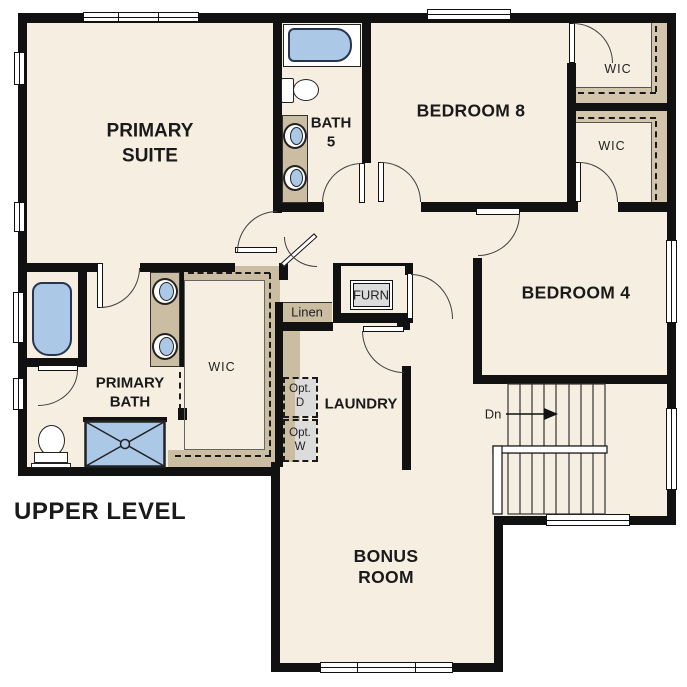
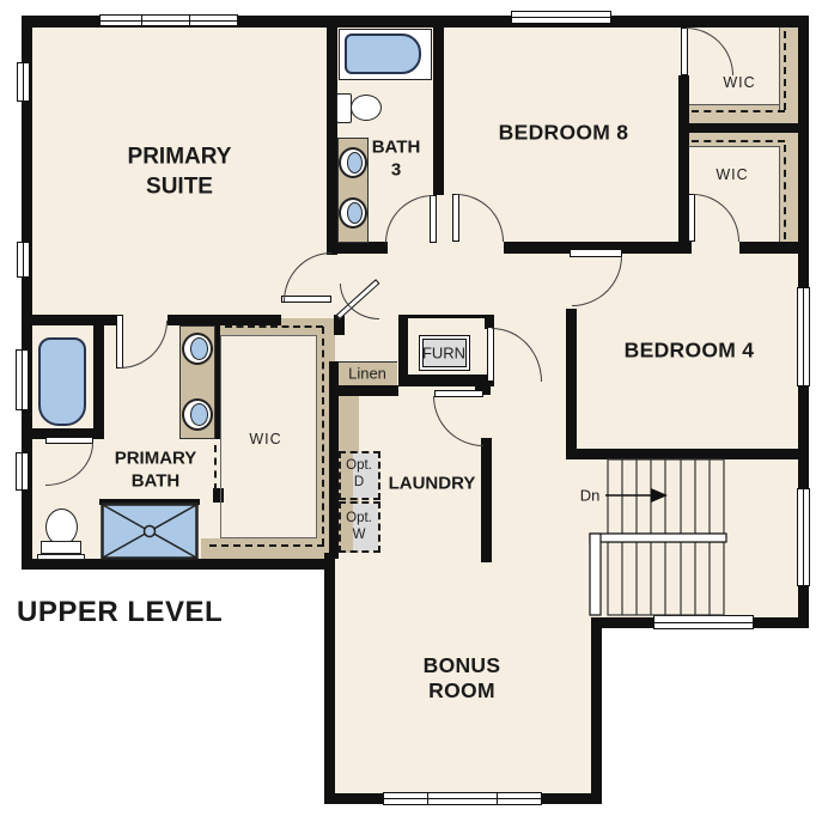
  PRIMARY
  SUITE
  BATH
- 5
+ 3
  BEDROOM 8
  BEDROOM 4
  WIC
  WIC
  WIC
  PRIMARY
  BATH
  LAUNDRY
  Linen
  FURN
  Opt.
  D
  Opt.
  W
  Dn
  BONUS
  ROOM
  UPPER LEVEL
